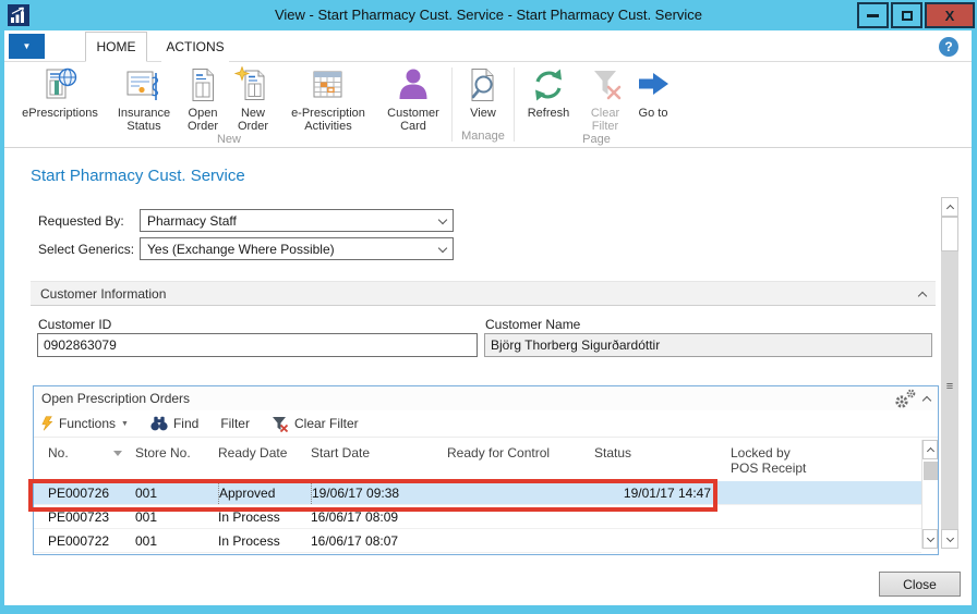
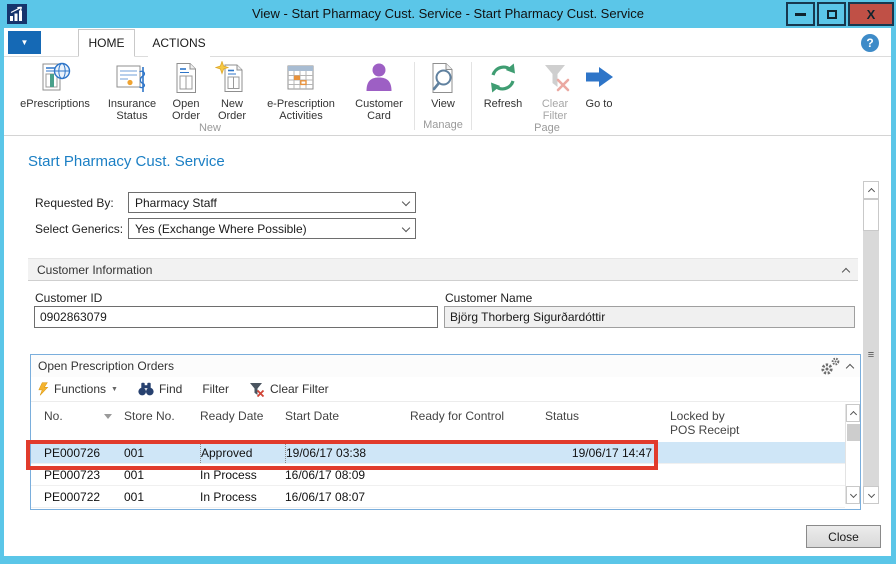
  View - Start Pharmacy Cust. Service - Start Pharmacy Cust. Service
  X
  ▼
  HOME
  ACTIONS
  ?
  ePrescriptions
  Insurance Status
  Open Order
  New Order
  e-Prescription Activities
  Customer Card
  New
  View
  Manage
  Refresh
  Clear Filter
  Go to
  Page
  Start Pharmacy Cust. Service
  Requested By:
  Pharmacy Staff
  Select Generics:
  Yes (Exchange Where Possible)
  Customer Information
  Customer ID
  0902863079
  Customer Name
  Björg Thorberg Sigurðardóttir
  Open Prescription Orders
  Functions
  Find
  Filter
  Clear Filter
  No.
  Store No.
  Ready Date
  Start Date
  Ready for Control
  Status
  Locked by
  POS Receipt
  PE000726
  001
  Approved
- 19/06/17 09:38
+ 19/06/17 03:38
- 19/01/17 14:47
+ 19/06/17 14:47
  PE000723
  001
  In Process
  16/06/17 08:09
  PE000722
  001
  In Process
  16/06/17 08:07
  ≡
  Close
